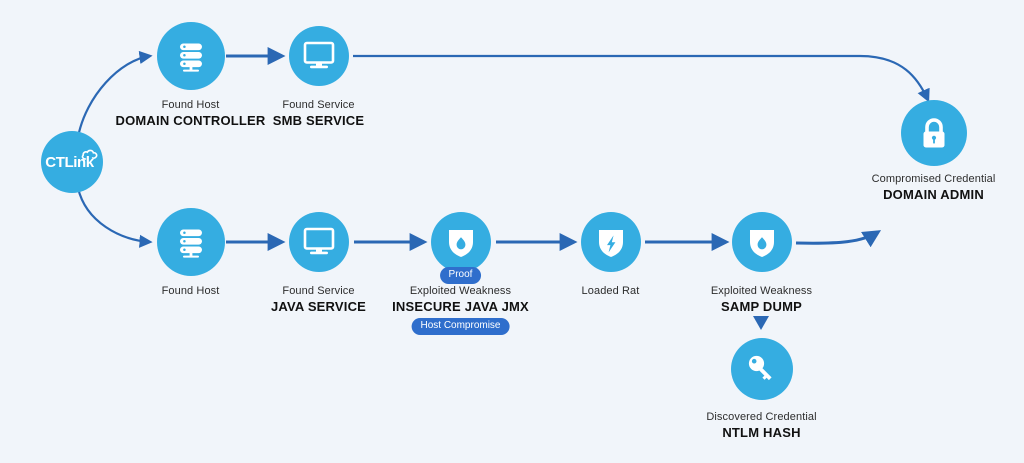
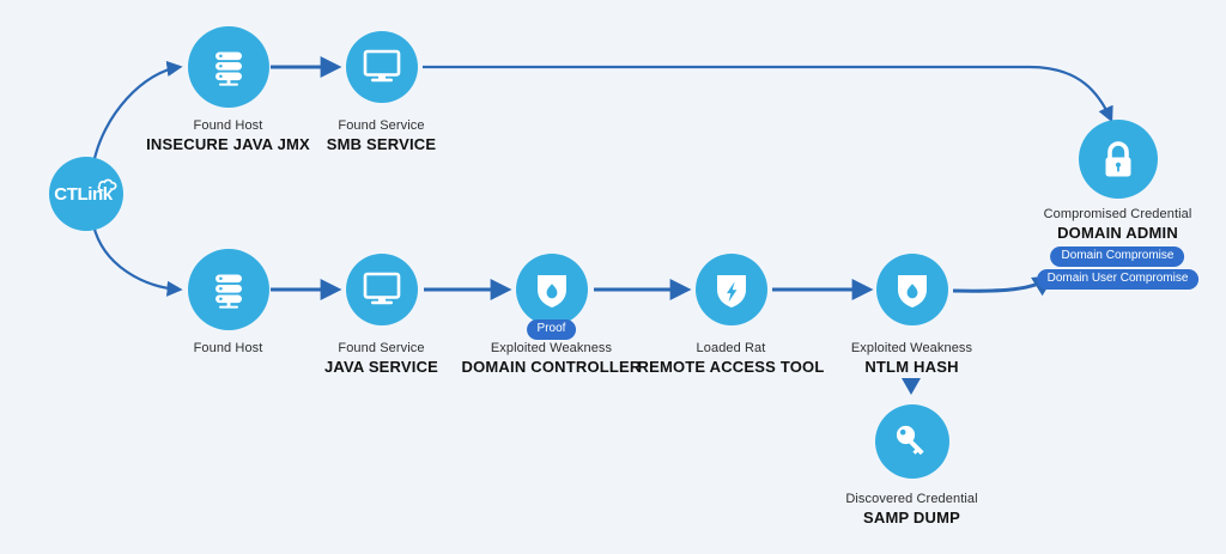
  CTLink
  Found Host
- DOMAIN CONTROLLER
+ INSECURE JAVA JMX
  Found Service
  SMB SERVICE
  Compromised Credential
  DOMAIN ADMIN
+ Domain Compromise
+ Domain User Compromise
  Found Host
  Found Service
  JAVA SERVICE
  Proof
  Exploited Weakness
- INSECURE JAVA JMX
+ DOMAIN CONTROLLER
- Host Compromise
  Loaded Rat
+ REMOTE ACCESS TOOL
  Exploited Weakness
- SAMP DUMP
+ NTLM HASH
  Discovered Credential
- NTLM HASH
+ SAMP DUMP
